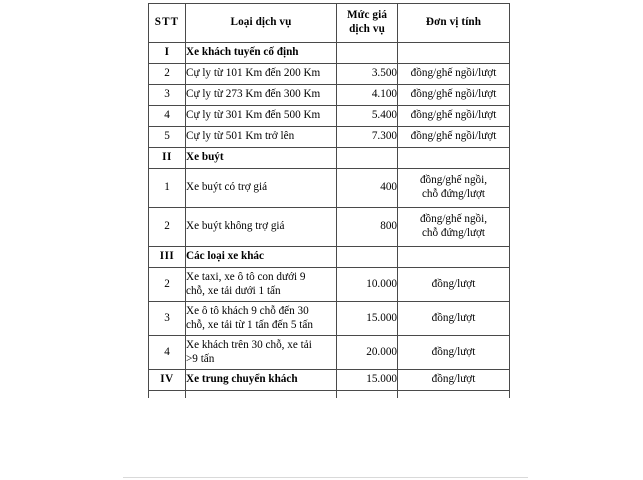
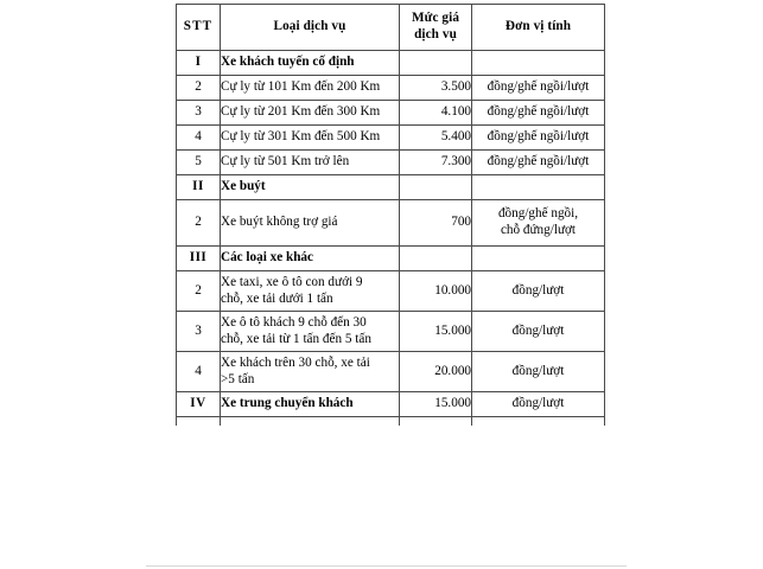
  STT	Loại dịch vụ	Mức giá dịch vụ	Đơn vị tính
  I	Xe khách tuyến cố định
  2	Cự ly từ 101 Km đến 200 Km	3.500	đồng/ghế ngồi/lượt
- 3	Cự ly từ 273 Km đến 300 Km	4.100	đồng/ghế ngồi/lượt
+ 3	Cự ly từ 201 Km đến 300 Km	4.100	đồng/ghế ngồi/lượt
  4	Cự ly từ 301 Km đến 500 Km	5.400	đồng/ghế ngồi/lượt
  5	Cự ly từ 501 Km trở lên	7.300	đồng/ghế ngồi/lượt
  II	Xe buýt
- 1	Xe buýt có trợ giá	400	đồng/ghế ngồi, chỗ đứng/lượt
- 2	Xe buýt không trợ giá	800	đồng/ghế ngồi, chỗ đứng/lượt
+ 2	Xe buýt không trợ giá	700	đồng/ghế ngồi, chỗ đứng/lượt
  III	Các loại xe khác
  2	Xe taxi, xe ô tô con dưới 9 chỗ, xe tải dưới 1 tấn	10.000	đồng/lượt
  3	Xe ô tô khách 9 chỗ đến 30 chỗ, xe tải từ 1 tấn đến 5 tấn	15.000	đồng/lượt
- 4	Xe khách trên 30 chỗ, xe tải >9 tấn	20.000	đồng/lượt
+ 4	Xe khách trên 30 chỗ, xe tải >5 tấn	20.000	đồng/lượt
  IV	Xe trung chuyển khách	15.000	đồng/lượt
